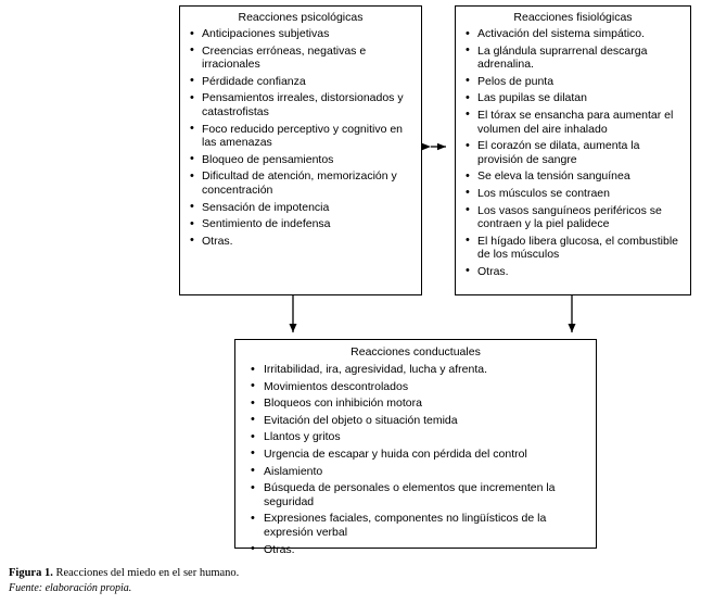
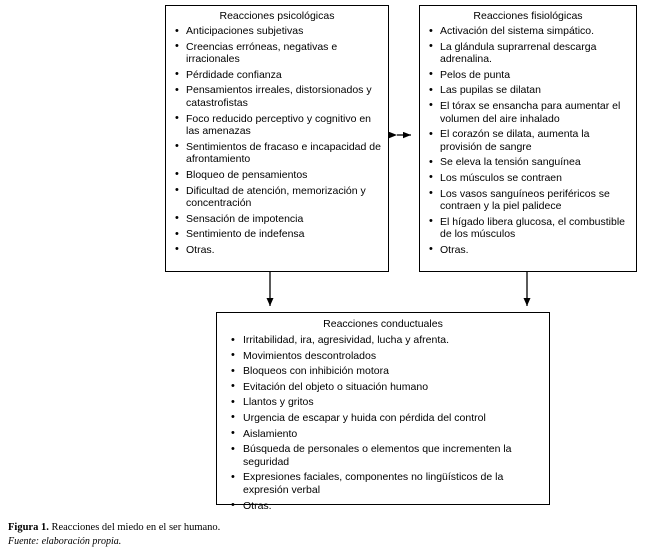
  Reacciones psicológicas
  Anticipaciones subjetivas
  Creencias erróneas, negativas e irracionales
  Pérdidade confianza
  Pensamientos irreales, distorsionados y catastrofistas
  Foco reducido perceptivo y cognitivo en las amenazas
+ Sentimientos de fracaso e incapacidad de afrontamiento
  Bloqueo de pensamientos
  Dificultad de atención, memorización y concentración
  Sensación de impotencia
  Sentimiento de indefensa
  Otras.
  Reacciones fisiológicas
  Activación del sistema simpático.
  La glándula suprarrenal descarga adrenalina.
  Pelos de punta
  Las pupilas se dilatan
  El tórax se ensancha para aumentar el volumen del aire inhalado
  El corazón se dilata, aumenta la provisión de sangre
  Se eleva la tensión sanguínea
  Los músculos se contraen
  Los vasos sanguíneos periféricos se contraen y la piel palidece
  El hígado libera glucosa, el combustible de los músculos
  Otras.
  Reacciones conductuales
  Irritabilidad, ira, agresividad, lucha y afrenta.
  Movimientos descontrolados
  Bloqueos con inhibición motora
- Evitación del objeto o situación temida
+ Evitación del objeto o situación humano
  Llantos y gritos
  Urgencia de escapar y huida con pérdida del control
  Aislamiento
  Búsqueda de personales o elementos que incrementen la seguridad
  Expresiones faciales, componentes no lingüísticos de la expresión verbal
  Otras.
  Figura 1. Reacciones del miedo en el ser humano.
  Fuente: elaboración propia.
